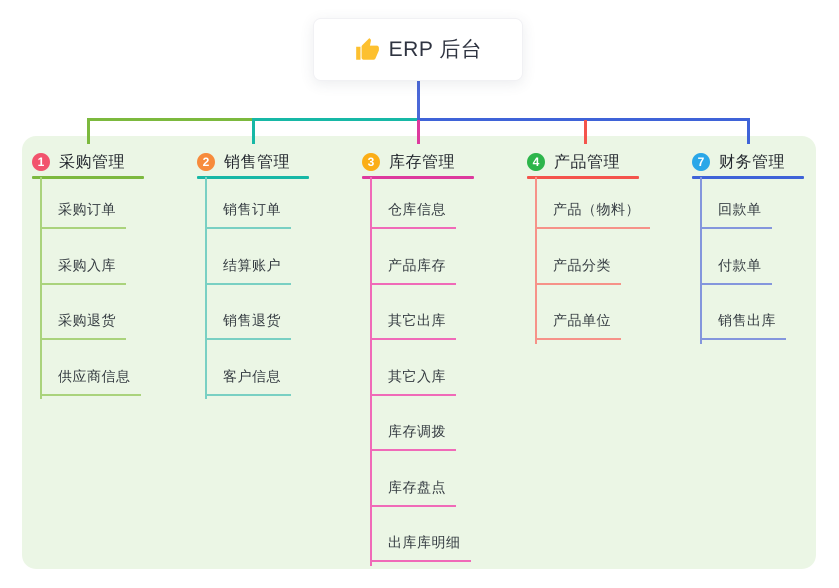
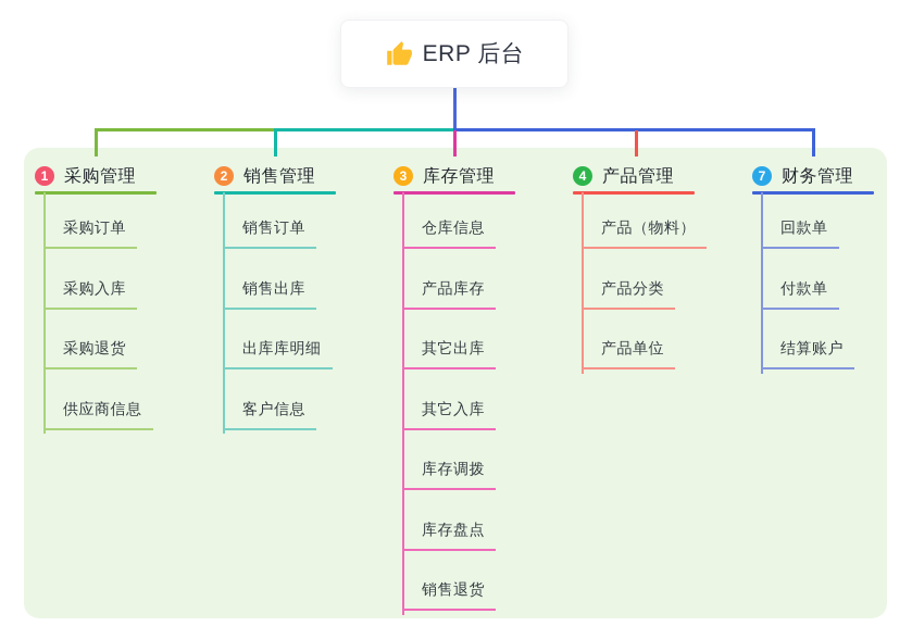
  ERP 后台
  1
  采购管理
  采购订单
  采购入库
  采购退货
  供应商信息
  2
  销售管理
  销售订单
- 结算账户
+ 销售出库
- 销售退货
+ 出库库明细
  客户信息
  3
  库存管理
  仓库信息
  产品库存
  其它出库
  其它入库
  库存调拨
  库存盘点
- 出库库明细
+ 销售退货
  4
  产品管理
  产品（物料）
  产品分类
  产品单位
  7
  财务管理
  回款单
  付款单
- 销售出库
+ 结算账户
